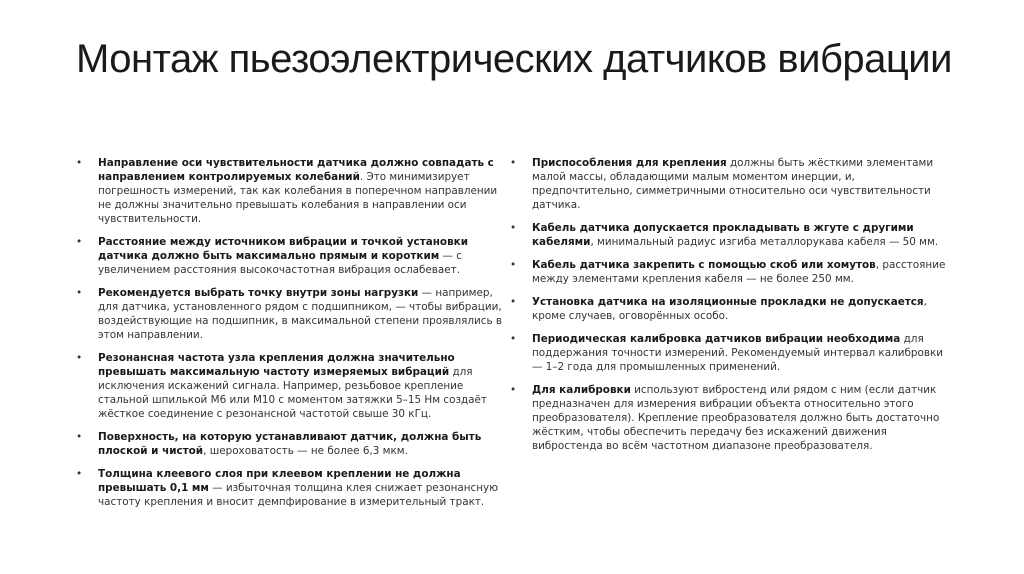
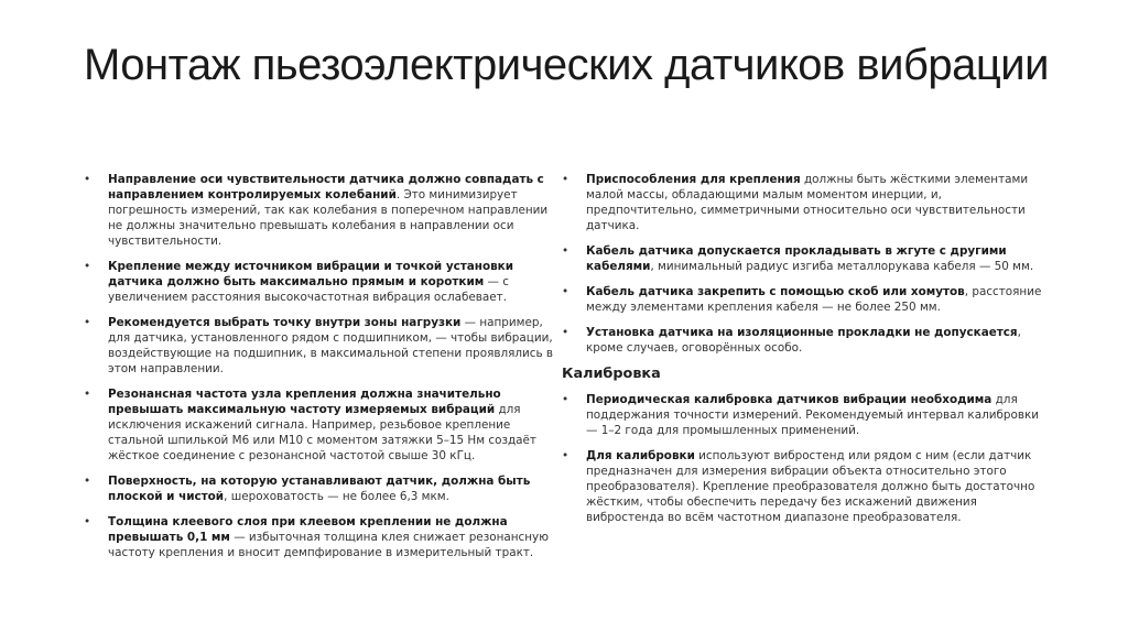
  Монтаж пьезоэлектрических датчиков вибрации
  •
  Направление оси чувствительности датчика должно совпадать с направлением контролируемых колебаний. Это минимизирует погрешность измерений, так как колебания в поперечном направлении не должны значительно превышать колебания в направлении оси чувствительности.
  •
- Расстояние между источником вибрации и точкой установки датчика должно быть максимально прямым и коротким — с увеличением расстояния высокочастотная вибрация ослабевает.
+ Крепление между источником вибрации и точкой установки датчика должно быть максимально прямым и коротким — с увеличением расстояния высокочастотная вибрация ослабевает.
  •
  Рекомендуется выбрать точку внутри зоны нагрузки — например, для датчика, установленного рядом с подшипником, — чтобы вибрации, воздействующие на подшипник, в максимальной степени проявлялись в этом направлении.
  •
  Резонансная частота узла крепления должна значительно превышать максимальную частоту измеряемых вибраций для исключения искажений сигнала. Например, резьбовое крепление стальной шпилькой М6 или М10 с моментом затяжки 5–15 Нм создаёт жёсткое соединение с резонансной частотой свыше 30 кГц.
  •
  Поверхность, на которую устанавливают датчик, должна быть плоской и чистой, шероховатость — не более 6,3 мкм.
  •
  Толщина клеевого слоя при клеевом креплении не должна превышать 0,1 мм — избыточная толщина клея снижает резонансную частоту крепления и вносит демпфирование в измерительный тракт.
  •
  Приспособления для крепления должны быть жёсткими элементами малой массы, обладающими малым моментом инерции, и, предпочтительно, симметричными относительно оси чувствительности датчика.
  •
  Кабель датчика допускается прокладывать в жгуте с другими кабелями, минимальный радиус изгиба металлорукава кабеля — 50 мм.
  •
  Кабель датчика закрепить с помощью скоб или хомутов, расстояние между элементами крепления кабеля — не более 250 мм.
  •
  Установка датчика на изоляционные прокладки не допускается, кроме случаев, оговорённых особо.
+ Калибровка
  •
  Периодическая калибровка датчиков вибрации необходима для поддержания точности измерений. Рекомендуемый интервал калибровки — 1–2 года для промышленных применений.
  •
  Для калибровки используют вибростенд или рядом с ним (если датчик предназначен для измерения вибрации объекта относительно этого преобразователя). Крепление преобразователя должно быть достаточно жёстким, чтобы обеспечить передачу без искажений движения вибростенда во всём частотном диапазоне преобразователя.
